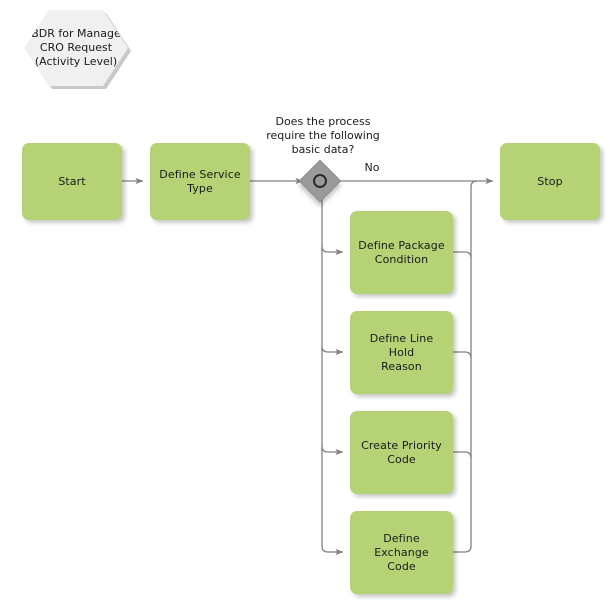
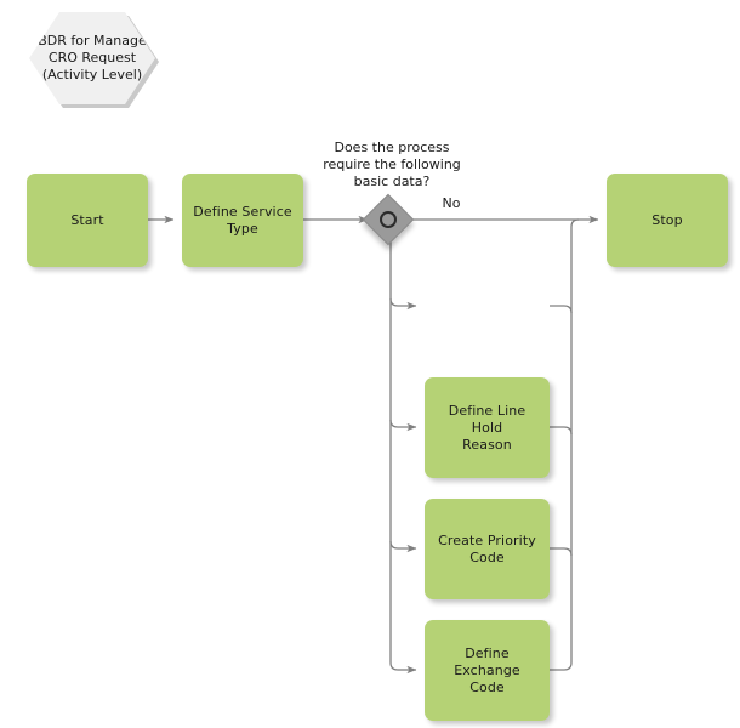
  BDR for Manage
  CRO Request
  (Activity Level)
  Start
  Define Service
  Type
  Stop
- Define Package
- Condition
  Define Line Hold
  Reason
  Create Priority
  Code
  Define Exchange
  Code
  Does the process
  require the following
  basic data?
  No
